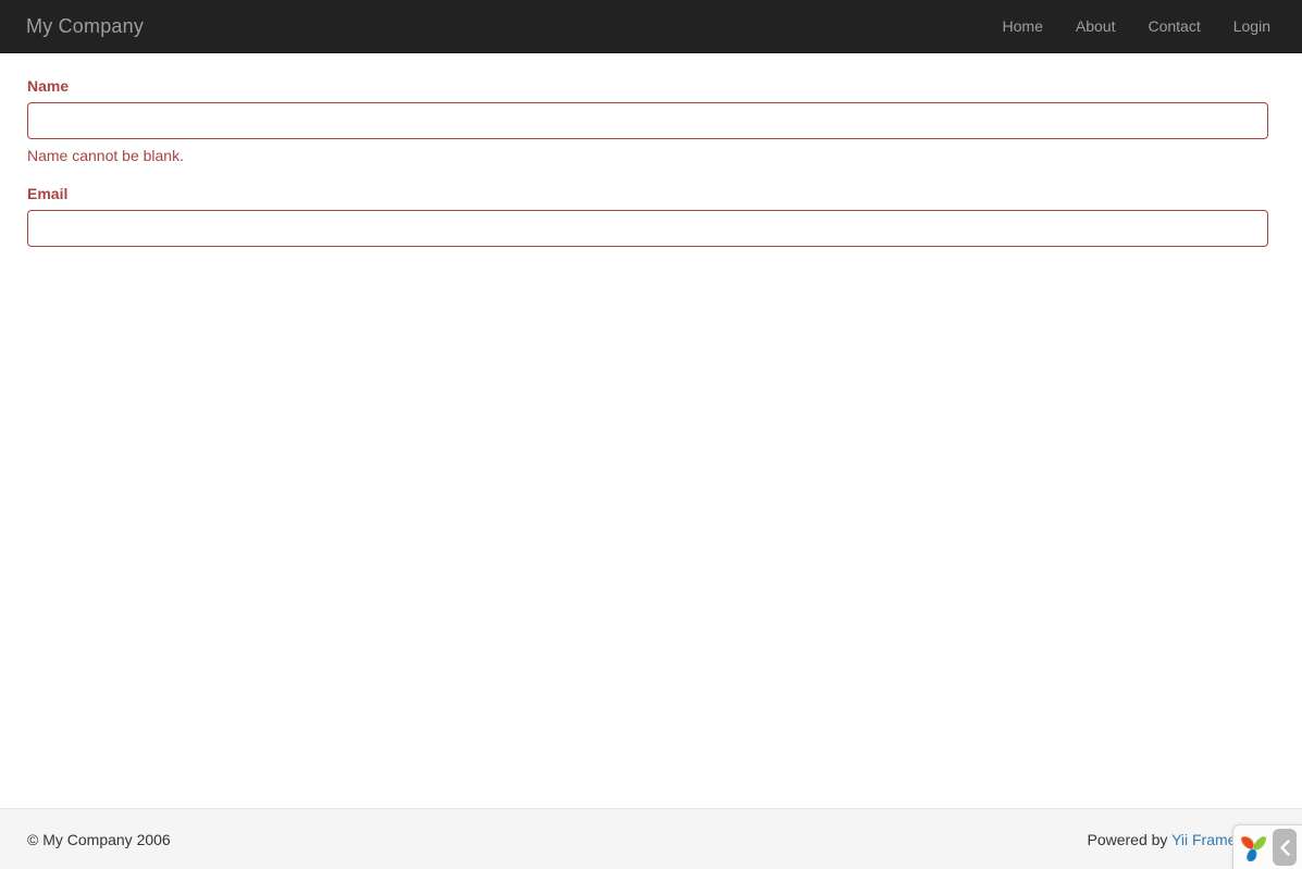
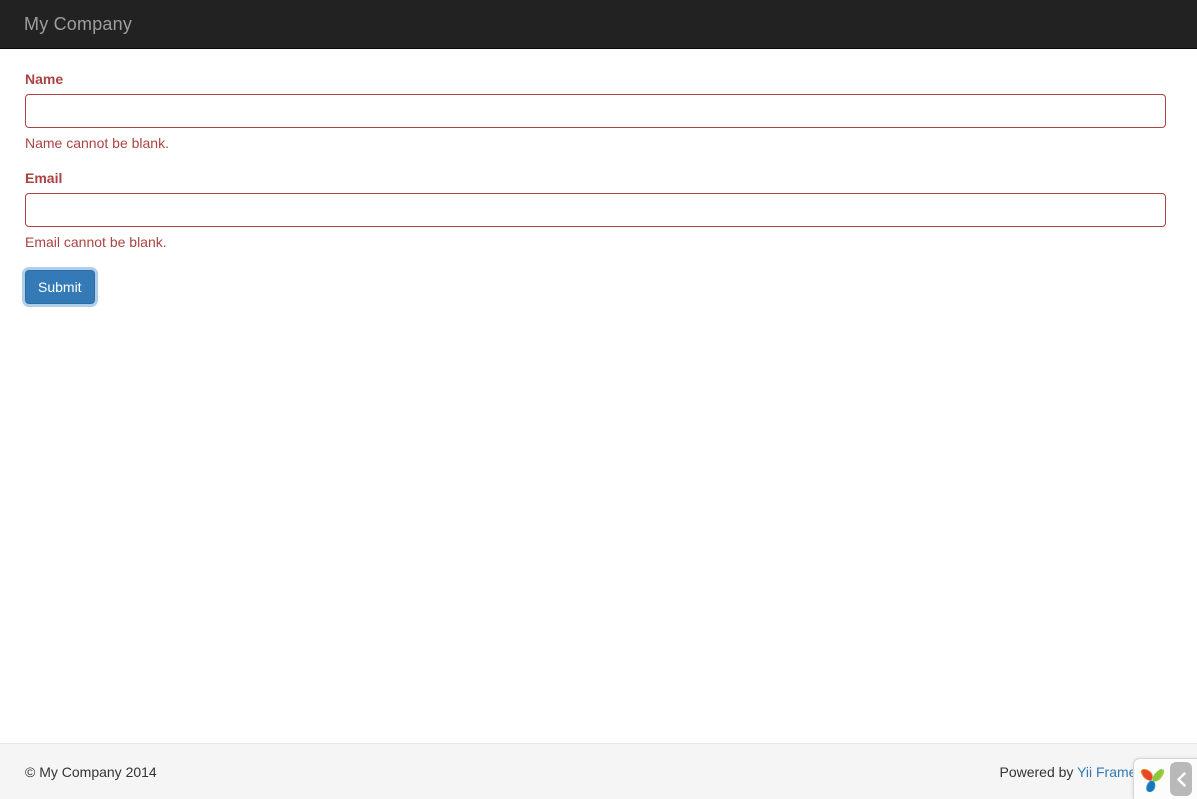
  My Company
- Home
- About
- Contact
- Login
  Name
  Name cannot be blank.
  Email
+ Email cannot be blank.
+ Submit
- © My Company 2006
+ © My Company 2014
  Powered by Yii Fram
